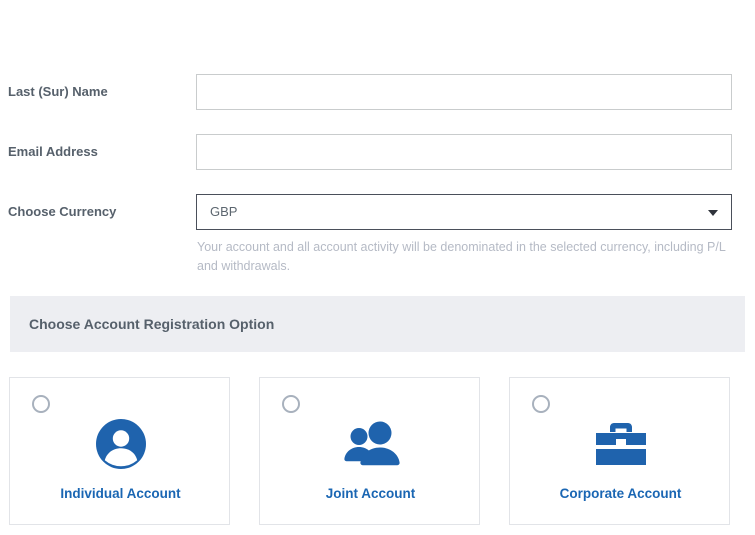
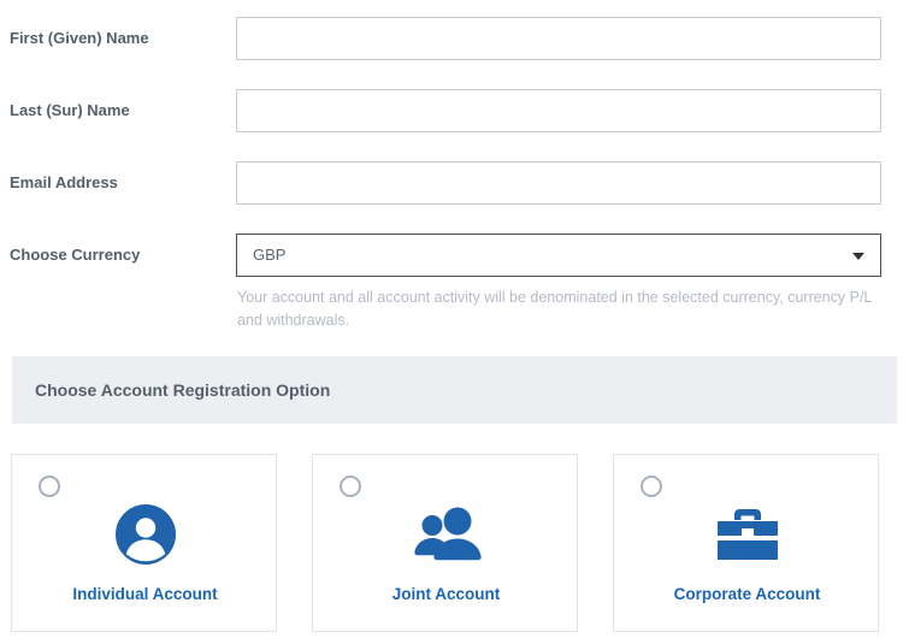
+ First (Given) Name
  Last (Sur) Name
  Email Address
  Choose Currency
  GBP
- Your account and all account activity will be denominated in the selected currency, including P/L and withdrawals.
+ Your account and all account activity will be denominated in the selected currency, currency P/L and withdrawals.
  Choose Account Registration Option
  Individual Account
  Joint Account
  Corporate Account
